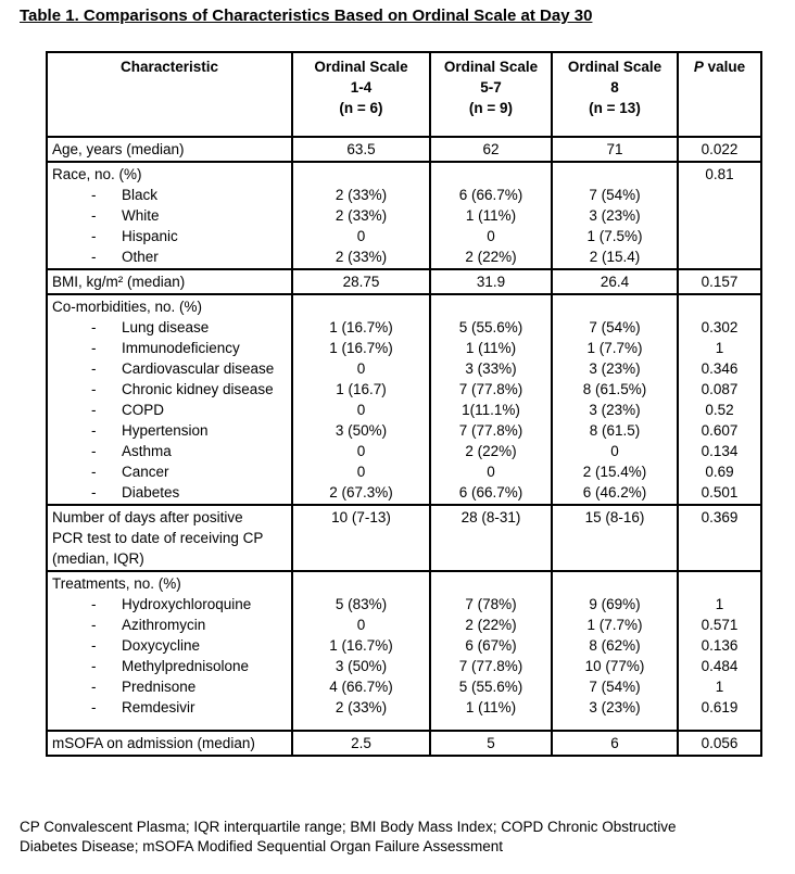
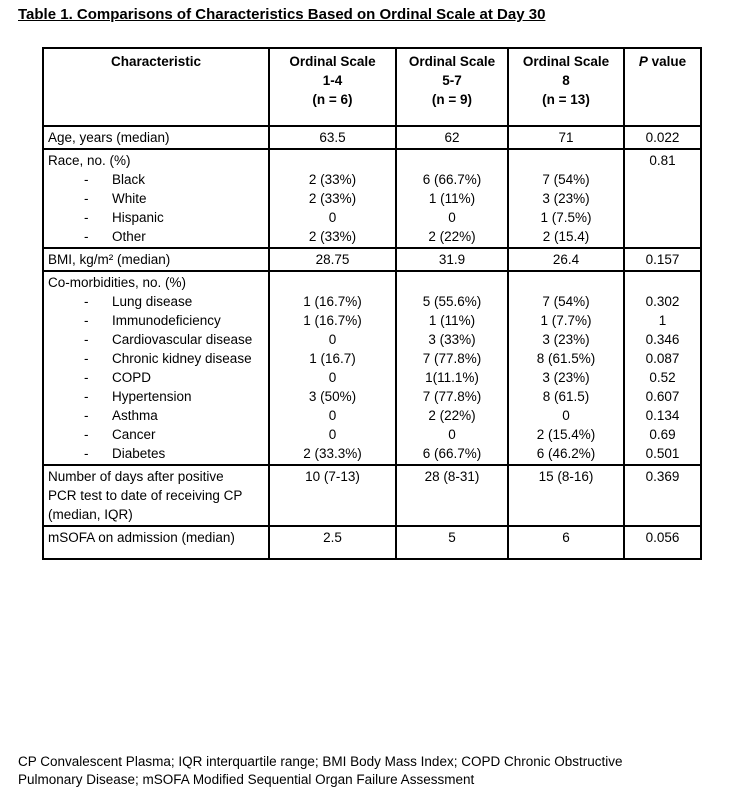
  Table 1. Comparisons of Characteristics Based on Ordinal Scale at Day 30
  Characteristic	Ordinal Scale1-4(n = 6)	Ordinal Scale5-7(n = 9)	Ordinal Scale8(n = 13)	P value
  Age, years (median)	63.5	62	71	0.022
  Race, no. (%)- Black- White- Hispanic- Other	2 (33%)2 (33%)02 (33%)	6 (66.7%)1 (11%)02 (22%)	7 (54%)3 (23%)1 (7.5%)2 (15.4)	0.81
  BMI, kg/m² (median)	28.75	31.9	26.4	0.157
- Co-morbidities, no. (%)- Lung disease- Immunodeficiency- Cardiovascular disease- Chronic kidney disease- COPD- Hypertension- Asthma- Cancer- Diabetes	1 (16.7%)1 (16.7%)01 (16.7)03 (50%)002 (67.3%)	5 (55.6%)1 (11%)3 (33%)7 (77.8%)1(11.1%)7 (77.8%)2 (22%)06 (66.7%)	7 (54%)1 (7.7%)3 (23%)8 (61.5%)3 (23%)8 (61.5)02 (15.4%)6 (46.2%)	0.30210.3460.0870.520.6070.1340.690.501
+ Co-morbidities, no. (%)- Lung disease- Immunodeficiency- Cardiovascular disease- Chronic kidney disease- COPD- Hypertension- Asthma- Cancer- Diabetes	1 (16.7%)1 (16.7%)01 (16.7)03 (50%)002 (33.3%)	5 (55.6%)1 (11%)3 (33%)7 (77.8%)1(11.1%)7 (77.8%)2 (22%)06 (66.7%)	7 (54%)1 (7.7%)3 (23%)8 (61.5%)3 (23%)8 (61.5)02 (15.4%)6 (46.2%)	0.30210.3460.0870.520.6070.1340.690.501
  Number of days after positivePCR test to date of receiving CP(median, IQR)	10 (7-13)	28 (8-31)	15 (8-16)	0.369
- Treatments, no. (%)- Hydroxychloroquine- Azithromycin- Doxycycline- Methylprednisolone- Prednisone- Remdesivir	5 (83%)01 (16.7%)3 (50%)4 (66.7%)2 (33%)	7 (78%)2 (22%)6 (67%)7 (77.8%)5 (55.6%)1 (11%)	9 (69%)1 (7.7%)8 (62%)10 (77%)7 (54%)3 (23%)	10.5710.1360.48410.619
  mSOFA on admission (median)	2.5	5	6	0.056
  CP Convalescent Plasma; IQR interquartile range; BMI Body Mass Index; COPD Chronic Obstructive
- Diabetes Disease; mSOFA Modified Sequential Organ Failure Assessment
+ Pulmonary Disease; mSOFA Modified Sequential Organ Failure Assessment
